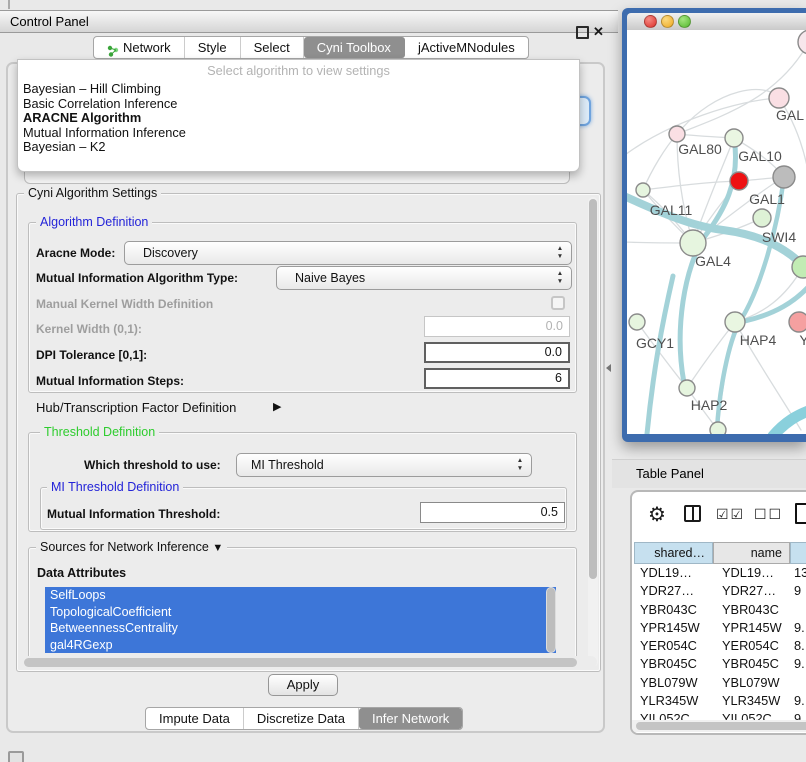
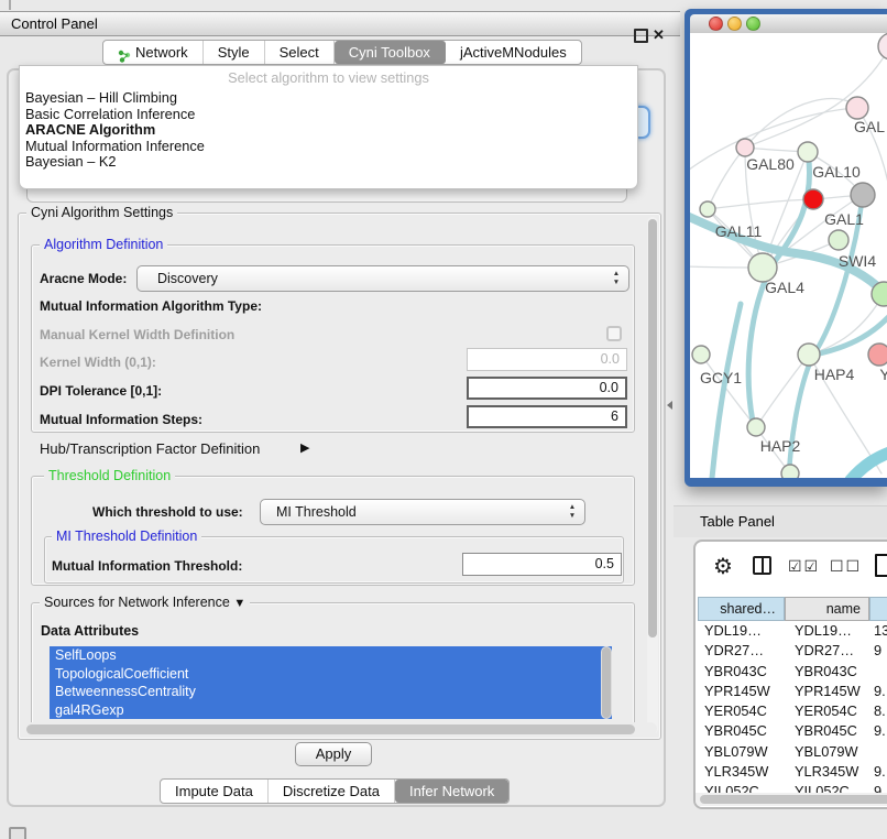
  Control Panel
  ✕
  Network
  Style
  Select
  Cyni Toolbox
  jActiveMNodules
  Select algorithm to view settings
  Bayesian – Hill Climbing
  Basic Correlation Inference
  ARACNE Algorithm
  Mutual Information Inference
  Bayesian – K2
  Cyni Algorithm Settings
  Algorithm Definition
  Aracne Mode:
  Discovery
  Mutual Information Algorithm Type:
- Naive Bayes
  Manual Kernel Width Definition
  Kernel Width (0,1):
  0.0
  DPI Tolerance [0,1]:
  0.0
  Mutual Information Steps:
  6
  Hub/Transcription Factor Definition
  ▶
  Threshold Definition
  Which threshold to use:
  MI Threshold
  MI Threshold Definition
  Mutual Information Threshold:
  0.5
  Sources for Network Inference ▼
  Data Attributes
  SelfLoops
  TopologicalCoefficient
  BetweennessCentrality
  gal4RGexp
  Apply
  Impute Data
  Discretize Data
  Infer Network
  GAL
  GAL80
  GAL10
  GAL1
  GAL11
  SWI4
  GAL4
  GCY1
  HAP4
  Y
  HAP2
  Table Panel
  ⚙
  ☑☑
  ☐☐
  shared…
  name
  YDL19…
  YDL19…
  13
  YDR27…
  YDR27…
  9
  YBR043C
  YBR043C
  YPR145W
  YPR145W
  9.
  YER054C
  YER054C
  8.
  YBR045C
  YBR045C
  9.
  YBL079W
  YBL079W
  YLR345W
  YLR345W
  9.
  YIL052C
  YIL052C
  9.
